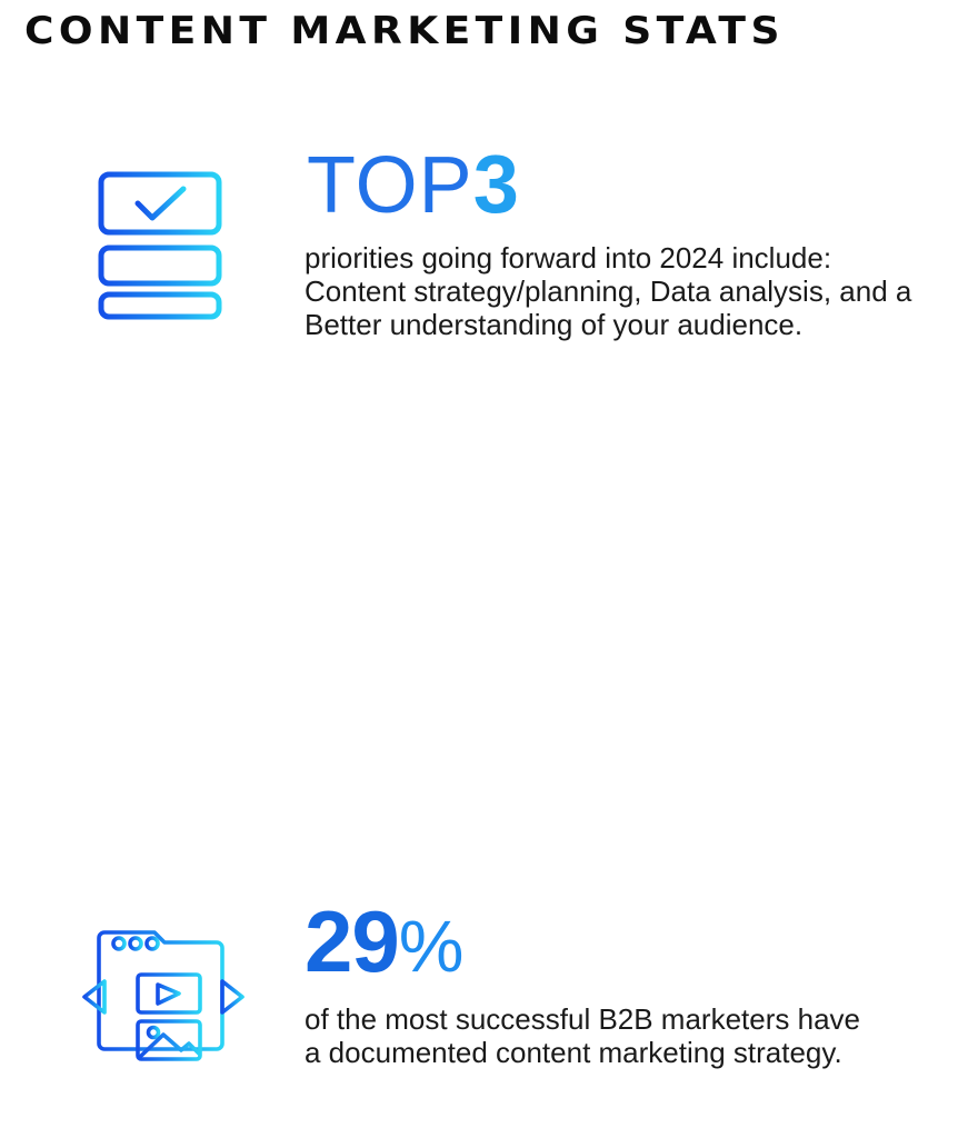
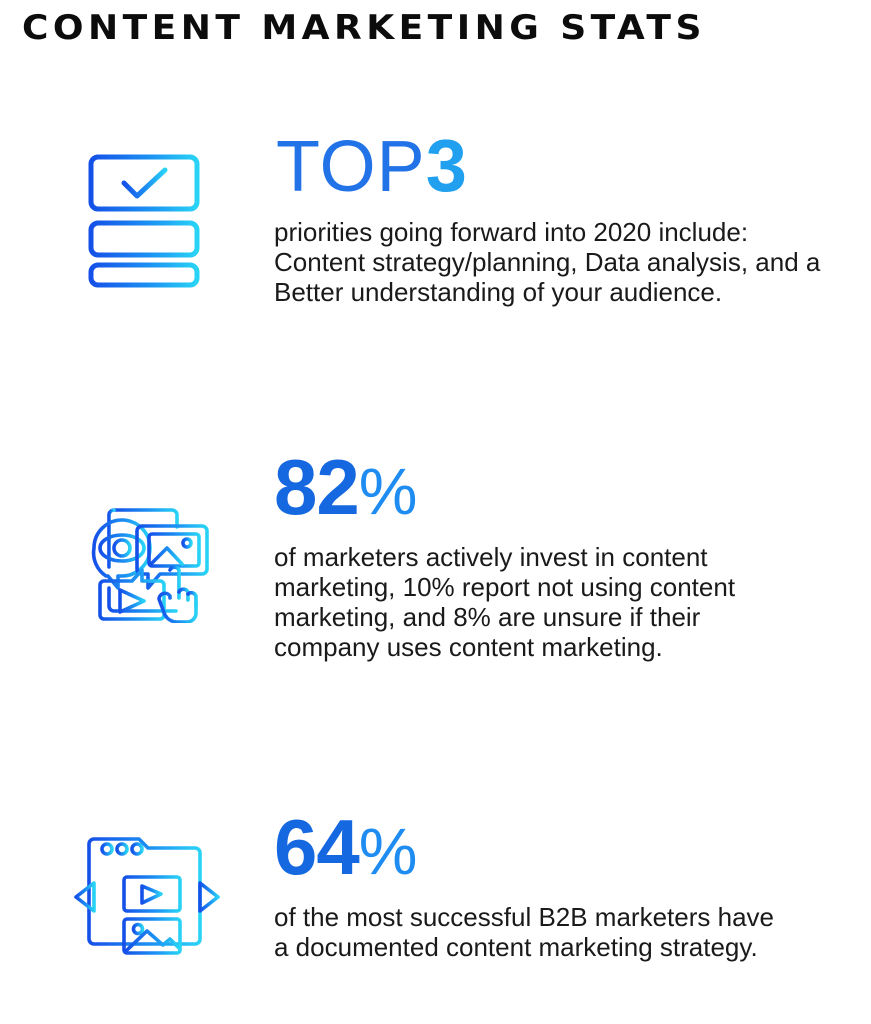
  CONTENT MARKETING STATS
  TOP3
- priorities going forward into 2024 include: Content strategy/planning, Data analysis, and a Better understanding of your audience.
+ priorities going forward into 2020 include: Content strategy/planning, Data analysis, and a Better understanding of your audience.
+ 82%
+ of marketers actively invest in content marketing, 10% report not using content marketing, and 8% are unsure if their company uses content marketing.
- 29%
+ 64%
  of the most successful B2B marketers have a documented content marketing strategy.
